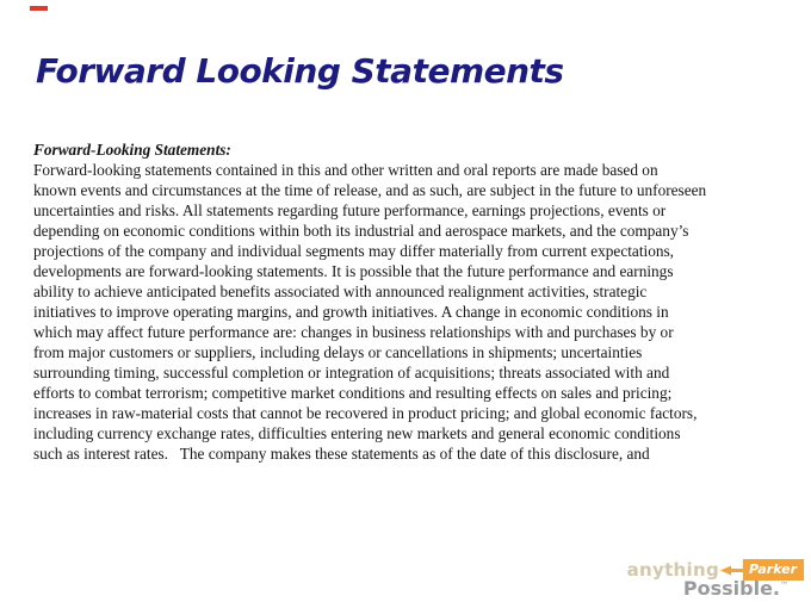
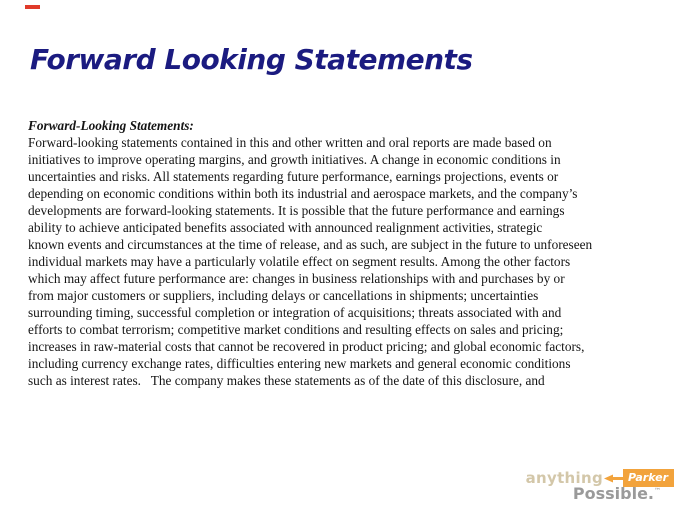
  Forward Looking Statements
  Forward-Looking Statements:
  Forward-looking statements contained in this and other written and oral reports are made based on
- known events and circumstances at the time of release, and as such, are subject in the future to unforeseen
+ initiatives to improve operating margins, and growth initiatives. A change in economic conditions in
  uncertainties and risks. All statements regarding future performance, earnings projections, events or
  depending on economic conditions within both its industrial and aerospace markets, and the company’s
- projections of the company and individual segments may differ materially from current expectations,
  developments are forward-looking statements. It is possible that the future performance and earnings
  ability to achieve anticipated benefits associated with announced realignment activities, strategic
- initiatives to improve operating margins, and growth initiatives. A change in economic conditions in
+ known events and circumstances at the time of release, and as such, are subject in the future to unforeseen
+ individual markets may have a particularly volatile effect on segment results. Among the other factors
  which may affect future performance are: changes in business relationships with and purchases by or
  from major customers or suppliers, including delays or cancellations in shipments; uncertainties
  surrounding timing, successful completion or integration of acquisitions; threats associated with and
  efforts to combat terrorism; competitive market conditions and resulting effects on sales and pricing;
  increases in raw-material costs that cannot be recovered in product pricing; and global economic factors,
  including currency exchange rates, difficulties entering new markets and general economic conditions
  such as interest rates. The company makes these statements as of the date of this disclosure, and
  anything
  Parker
  Possible.™
